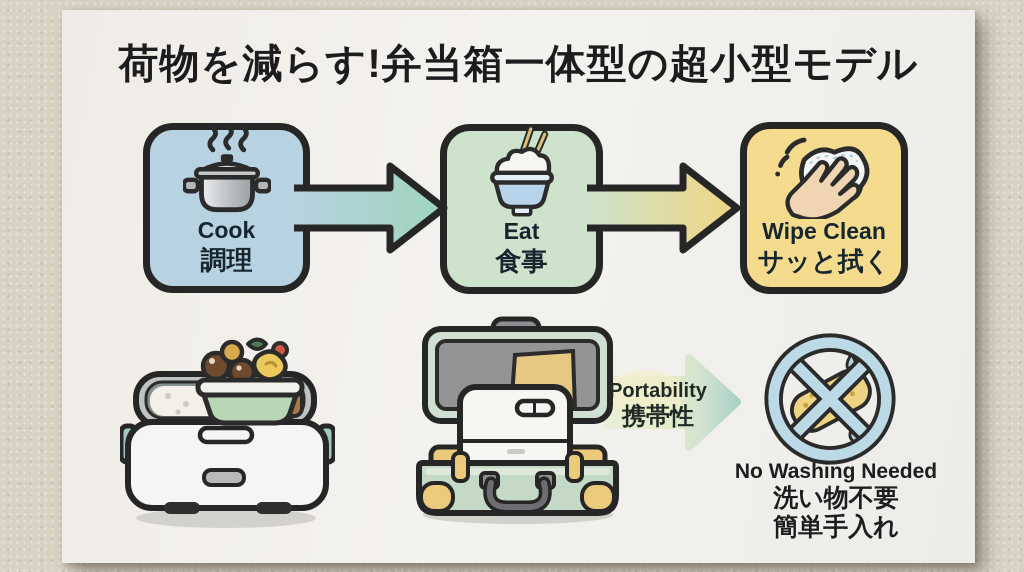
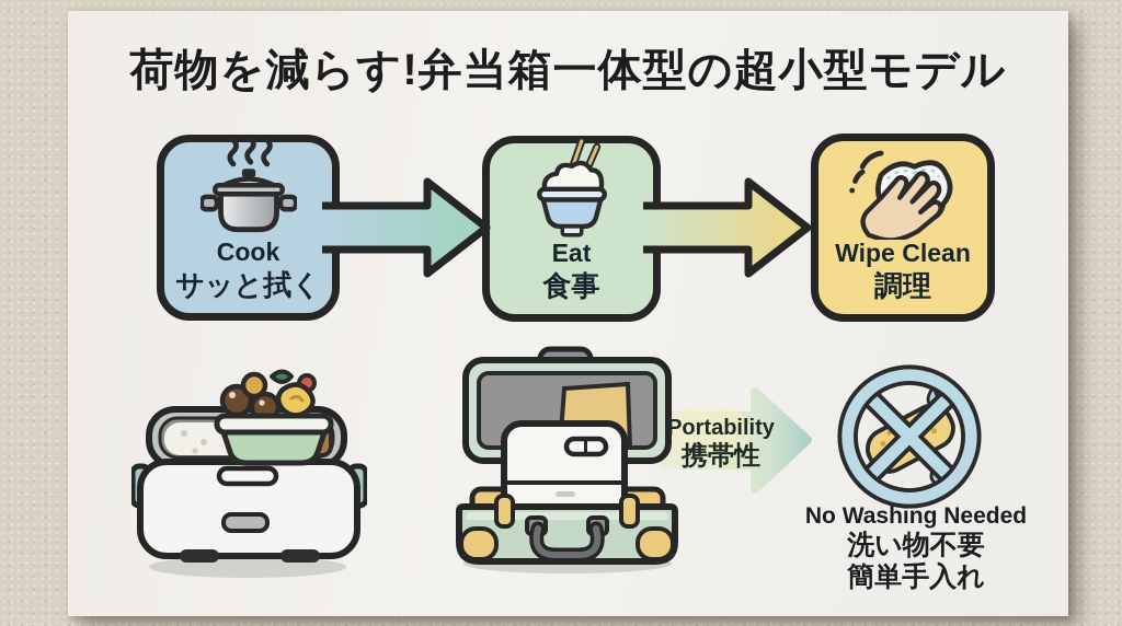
  荷物を減らす!弁当箱一体型の超小型モデル
  Cook
- 調理
+ サッと拭く
  Eat
  食事
  Wipe Clean
- サッと拭く
+ 調理
  Portability
  携帯性
  No Washing Needed
  洗い物不要
  簡単手入れ
